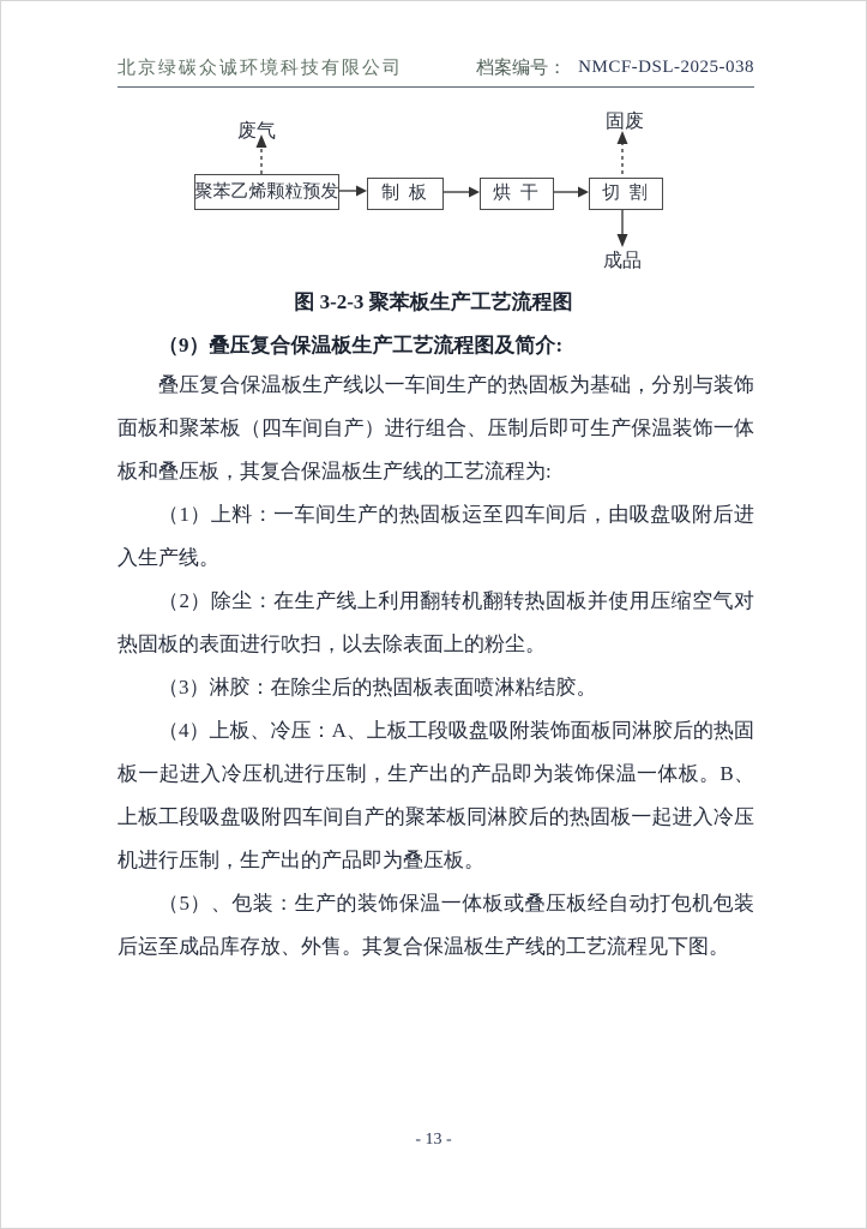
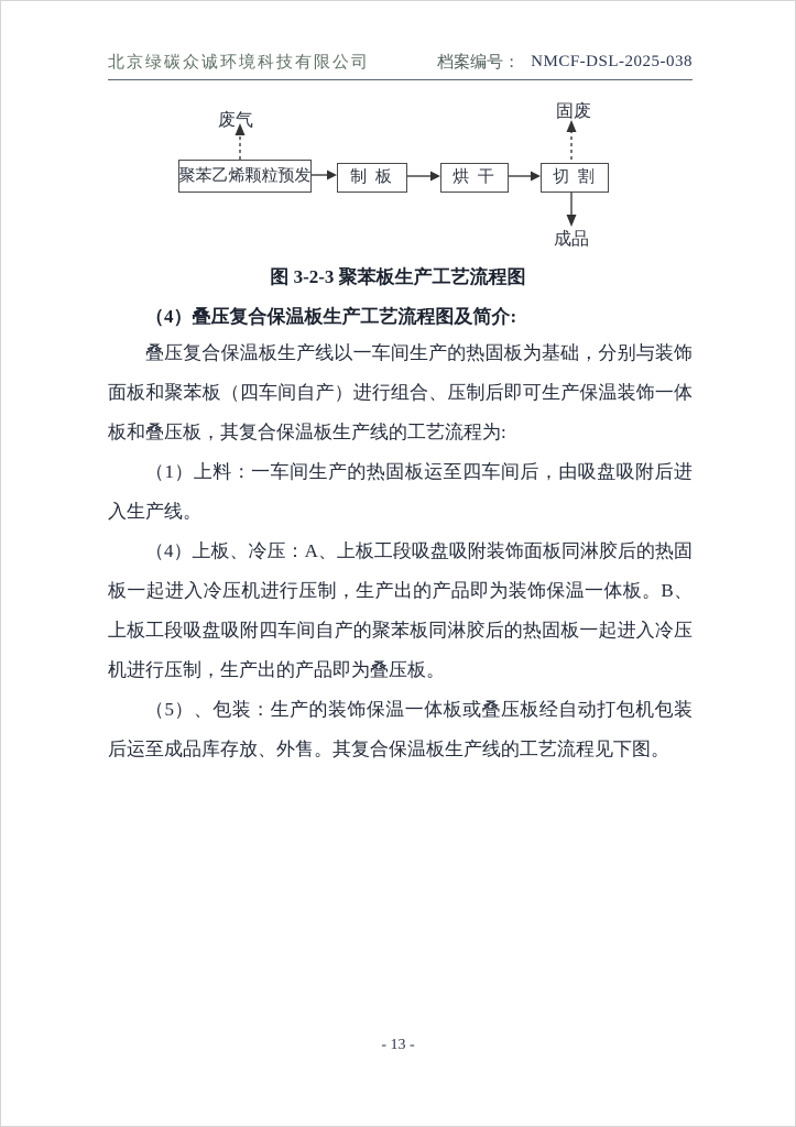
  北京绿碳众诚环境科技有限公司
  档案编号：
  NMCF-DSL-2025-038
  废气
  固废
  聚苯乙烯颗粒预发
  制 板
  烘 干
  切 割
  成品
  图 3-2-3 聚苯板生产工艺流程图
- （9）叠压复合保温板生产工艺流程图及简介:
+ （4）叠压复合保温板生产工艺流程图及简介:
  叠压复合保温板生产线以一车间生产的热固板为基础，分别与装饰面板和聚苯板（四车间自产）进行组合、压制后即可生产保温装饰一体板和叠压板，其复合保温板生产线的工艺流程为:
  （1）上料：一车间生产的热固板运至四车间后，由吸盘吸附后进入生产线。
- （2）除尘：在生产线上利用翻转机翻转热固板并使用压缩空气对热固板的表面进行吹扫，以去除表面上的粉尘。
- （3）淋胶：在除尘后的热固板表面喷淋粘结胶。
  （4）上板、冷压：A、上板工段吸盘吸附装饰面板同淋胶后的热固板一起进入冷压机进行压制，生产出的产品即为装饰保温一体板。B、上板工段吸盘吸附四车间自产的聚苯板同淋胶后的热固板一起进入冷压机进行压制，生产出的产品即为叠压板。
  （5）、包装：生产的装饰保温一体板或叠压板经自动打包机包装后运至成品库存放、外售。其复合保温板生产线的工艺流程见下图。
  - 13 -
